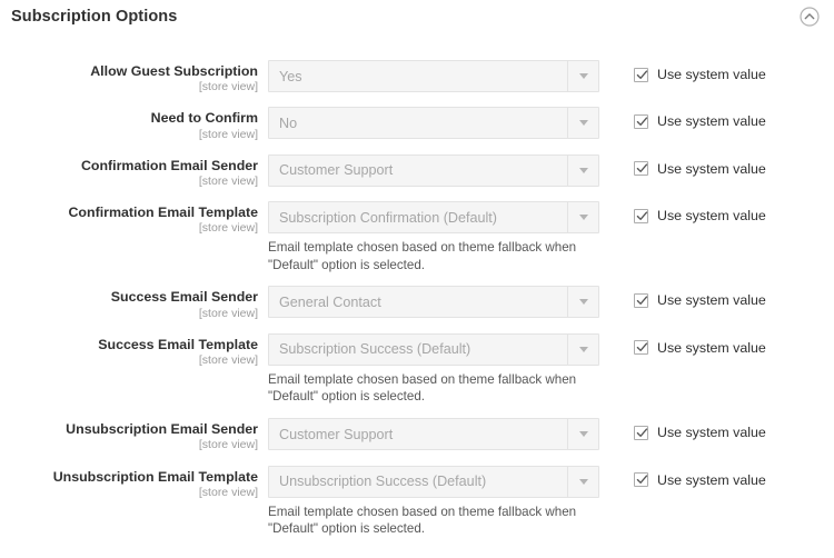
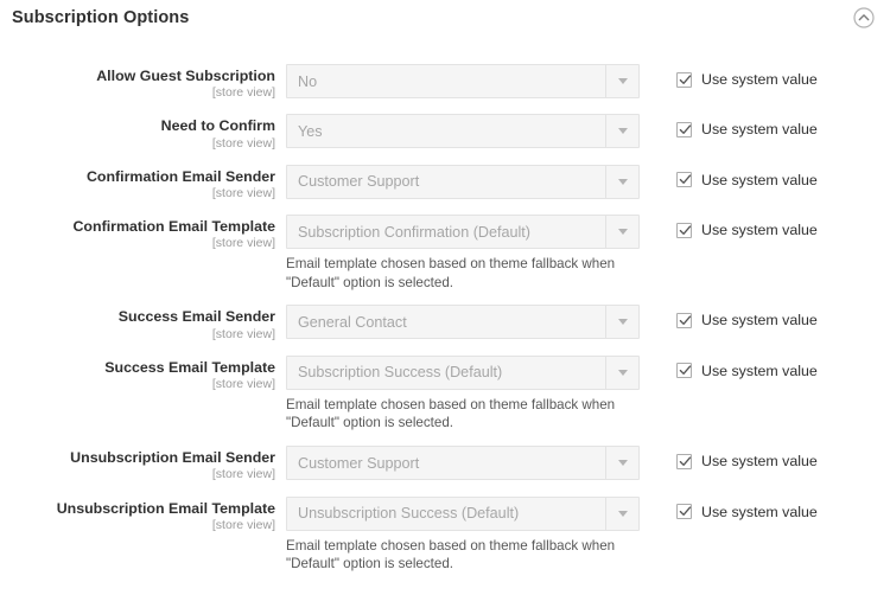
  Subscription Options
  Allow Guest Subscription
  [store view]
- Yes
+ No
  Use system value
  Need to Confirm
  [store view]
- No
+ Yes
  Use system value
  Confirmation Email Sender
  [store view]
  Customer Support
  Use system value
  Confirmation Email Template
  [store view]
  Subscription Confirmation (Default)
  Email template chosen based on theme fallback when "Default" option is selected.
  Use system value
  Success Email Sender
  [store view]
  General Contact
  Use system value
  Success Email Template
  [store view]
  Subscription Success (Default)
  Email template chosen based on theme fallback when "Default" option is selected.
  Use system value
  Unsubscription Email Sender
  [store view]
  Customer Support
  Use system value
  Unsubscription Email Template
  [store view]
  Unsubscription Success (Default)
  Email template chosen based on theme fallback when "Default" option is selected.
  Use system value
